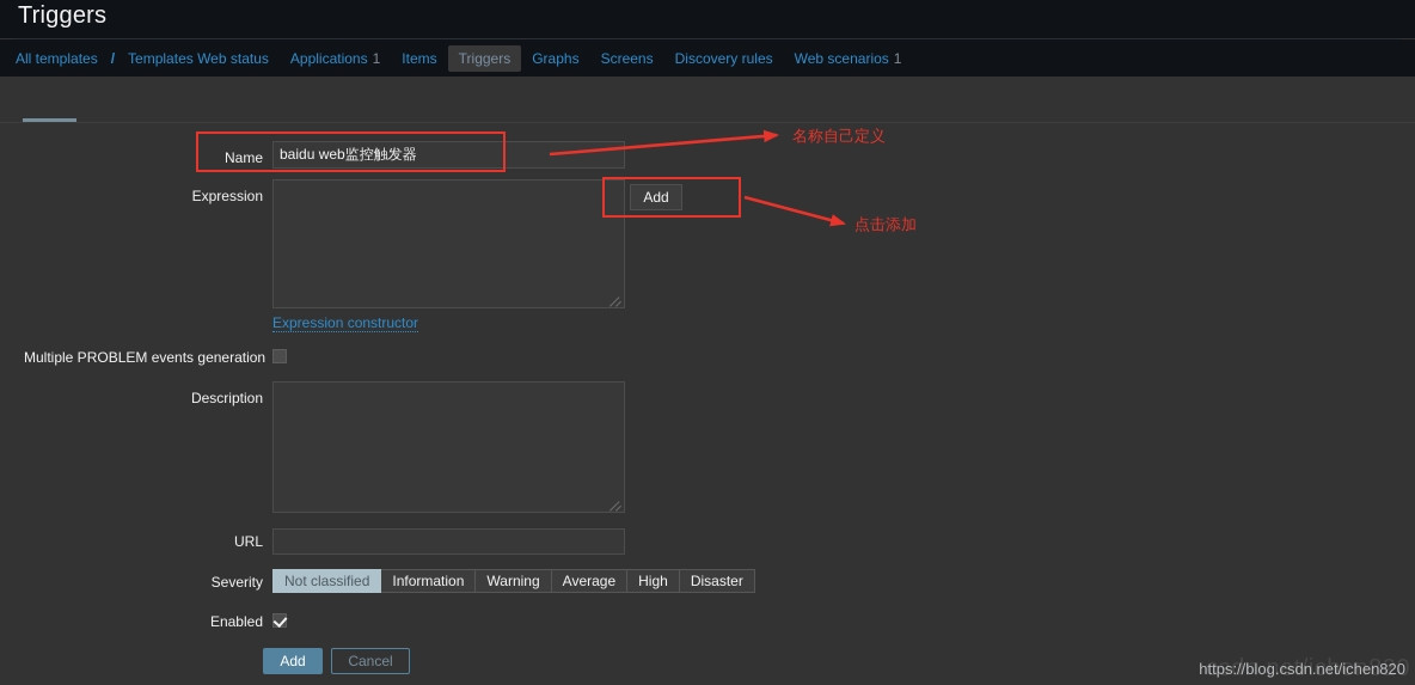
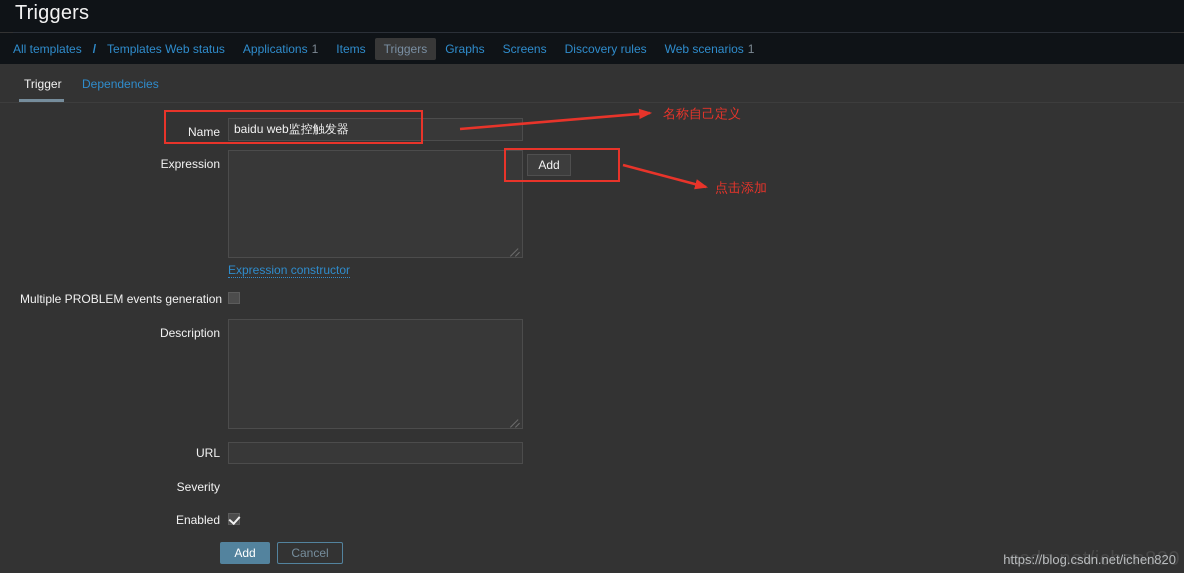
  Triggers
  All templates
  /
  Templates Web status
  Applications 1
  Items
  Triggers
  Graphs
  Screens
  Discovery rules
  Web scenarios 1
+ Trigger
+ Dependencies
  Name
  baidu web监控触发器
  Expression
  Add
  Expression constructor
  Multiple PROBLEM events generation
  Description
  URL
  Severity
- Not classified
- Information
- Warning
- Average
- High
- Disaster
  Enabled
  Add
  Cancel
  名称自己定义
  点击添加
  csdn.net/ichen820
  https://blog.csdn.net/ichen820
